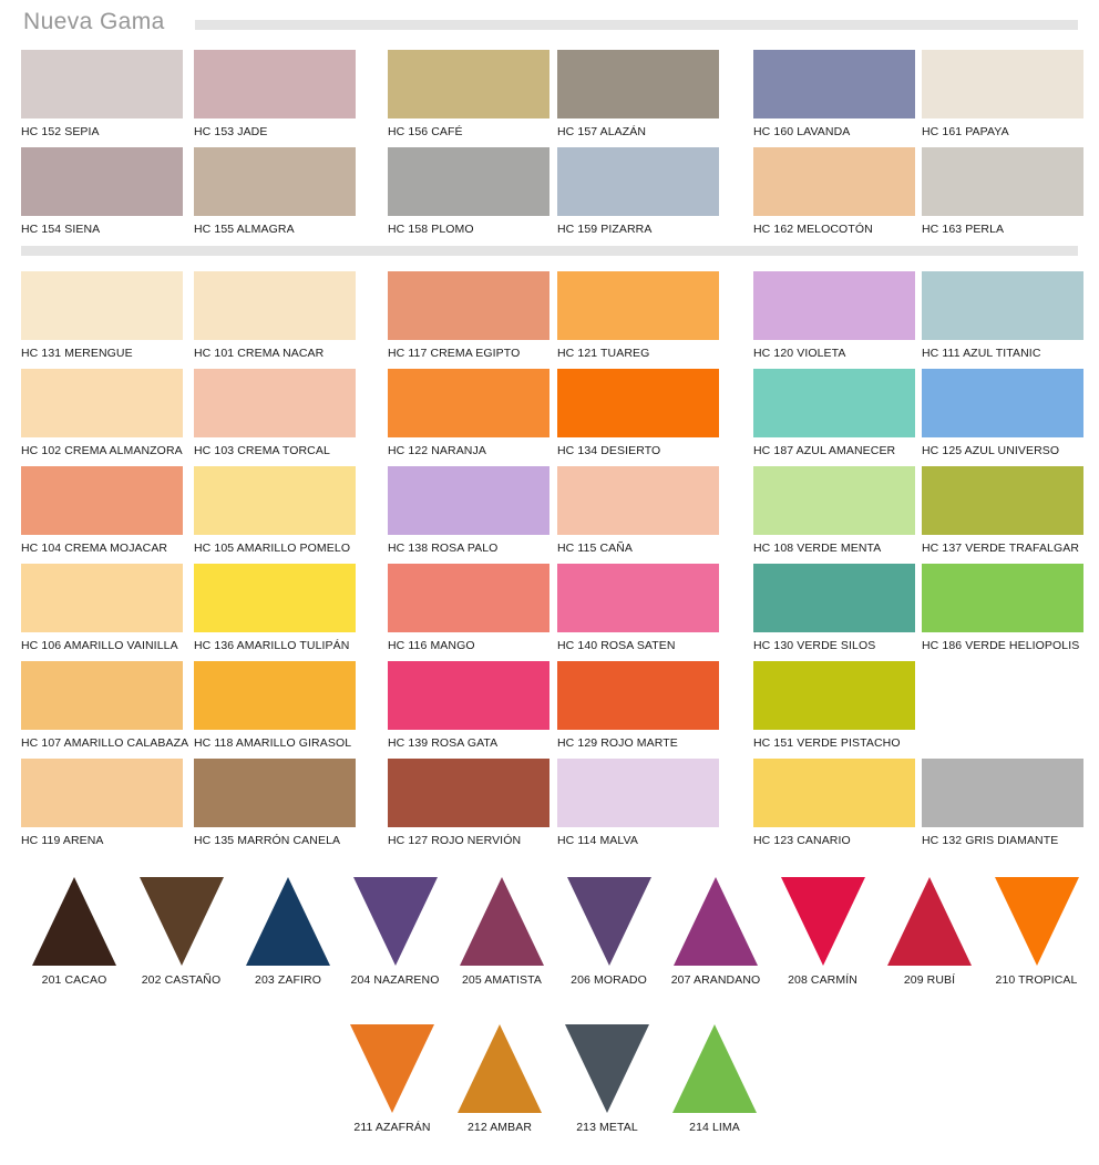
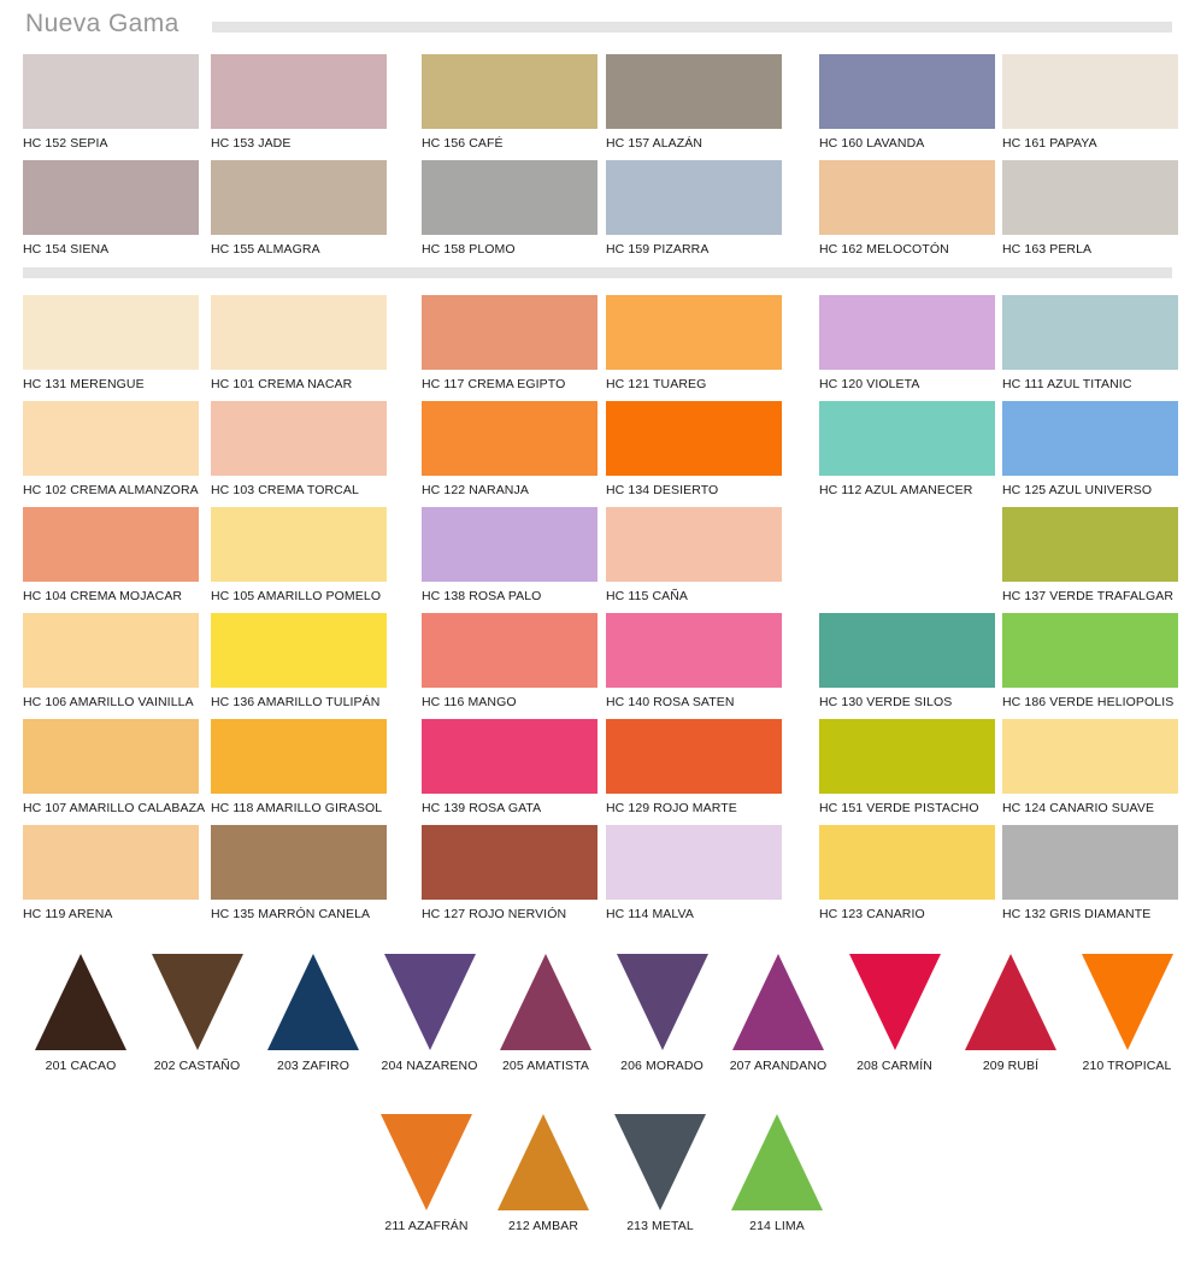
  Nueva Gama
  HC 152 SEPIA
  HC 153 JADE
  HC 156 CAFÉ
  HC 157 ALAZÁN
  HC 160 LAVANDA
  HC 161 PAPAYA
  HC 154 SIENA
  HC 155 ALMAGRA
  HC 158 PLOMO
  HC 159 PIZARRA
  HC 162 MELOCOTÓN
  HC 163 PERLA
  HC 131 MERENGUE
  HC 101 CREMA NACAR
  HC 117 CREMA EGIPTO
  HC 121 TUAREG
  HC 120 VIOLETA
  HC 111 AZUL TITANIC
  HC 102 CREMA ALMANZORA
  HC 103 CREMA TORCAL
  HC 122 NARANJA
  HC 134 DESIERTO
- HC 187 AZUL AMANECER
+ HC 112 AZUL AMANECER
  HC 125 AZUL UNIVERSO
  HC 104 CREMA MOJACAR
  HC 105 AMARILLO POMELO
  HC 138 ROSA PALO
  HC 115 CAÑA
- HC 108 VERDE MENTA
  HC 137 VERDE TRAFALGAR
  HC 106 AMARILLO VAINILLA
  HC 136 AMARILLO TULIPÁN
  HC 116 MANGO
  HC 140 ROSA SATEN
  HC 130 VERDE SILOS
  HC 186 VERDE HELIOPOLIS
  HC 107 AMARILLO CALABAZA
  HC 118 AMARILLO GIRASOL
  HC 139 ROSA GATA
  HC 129 ROJO MARTE
  HC 151 VERDE PISTACHO
+ HC 124 CANARIO SUAVE
  HC 119 ARENA
  HC 135 MARRÓN CANELA
  HC 127 ROJO NERVIÓN
  HC 114 MALVA
  HC 123 CANARIO
  HC 132 GRIS DIAMANTE
  201 CACAO
  202 CASTAÑO
  203 ZAFIRO
  204 NAZARENO
  205 AMATISTA
  206 MORADO
  207 ARANDANO
  208 CARMÍN
  209 RUBÍ
  210 TROPICAL
  211 AZAFRÁN
  212 AMBAR
  213 METAL
  214 LIMA
